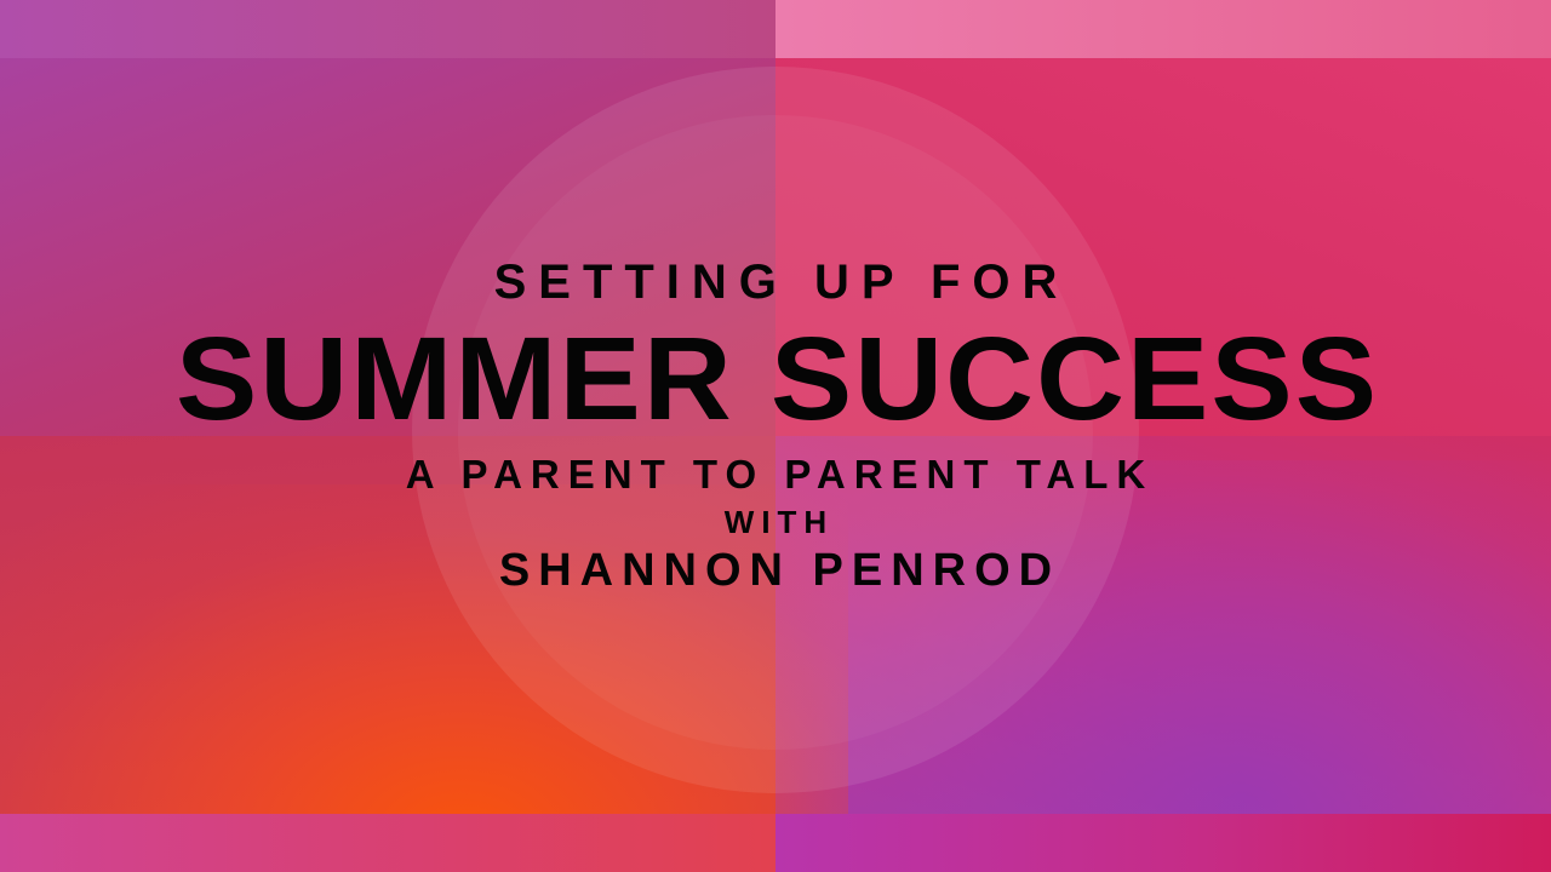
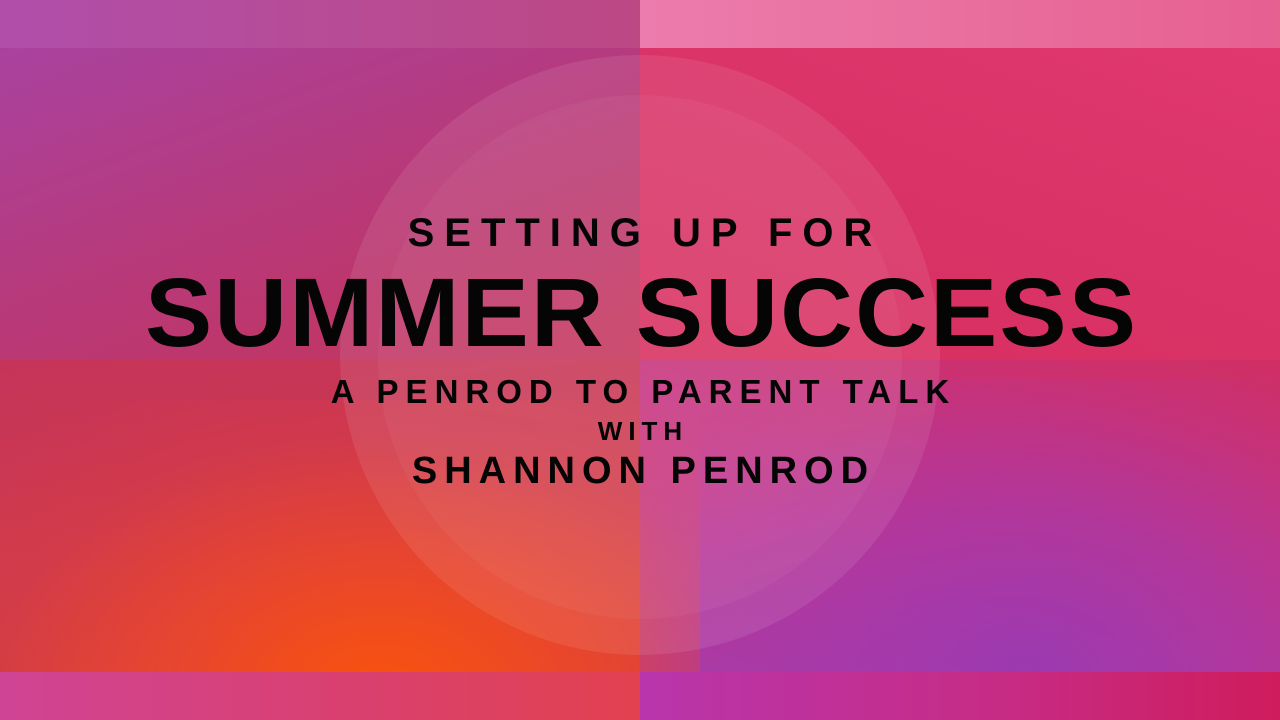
  SETTING UP FOR
  SUMMER SUCCESS
- A PARENT TO PARENT TALK
+ A PENROD TO PARENT TALK
  WITH
  SHANNON PENROD
